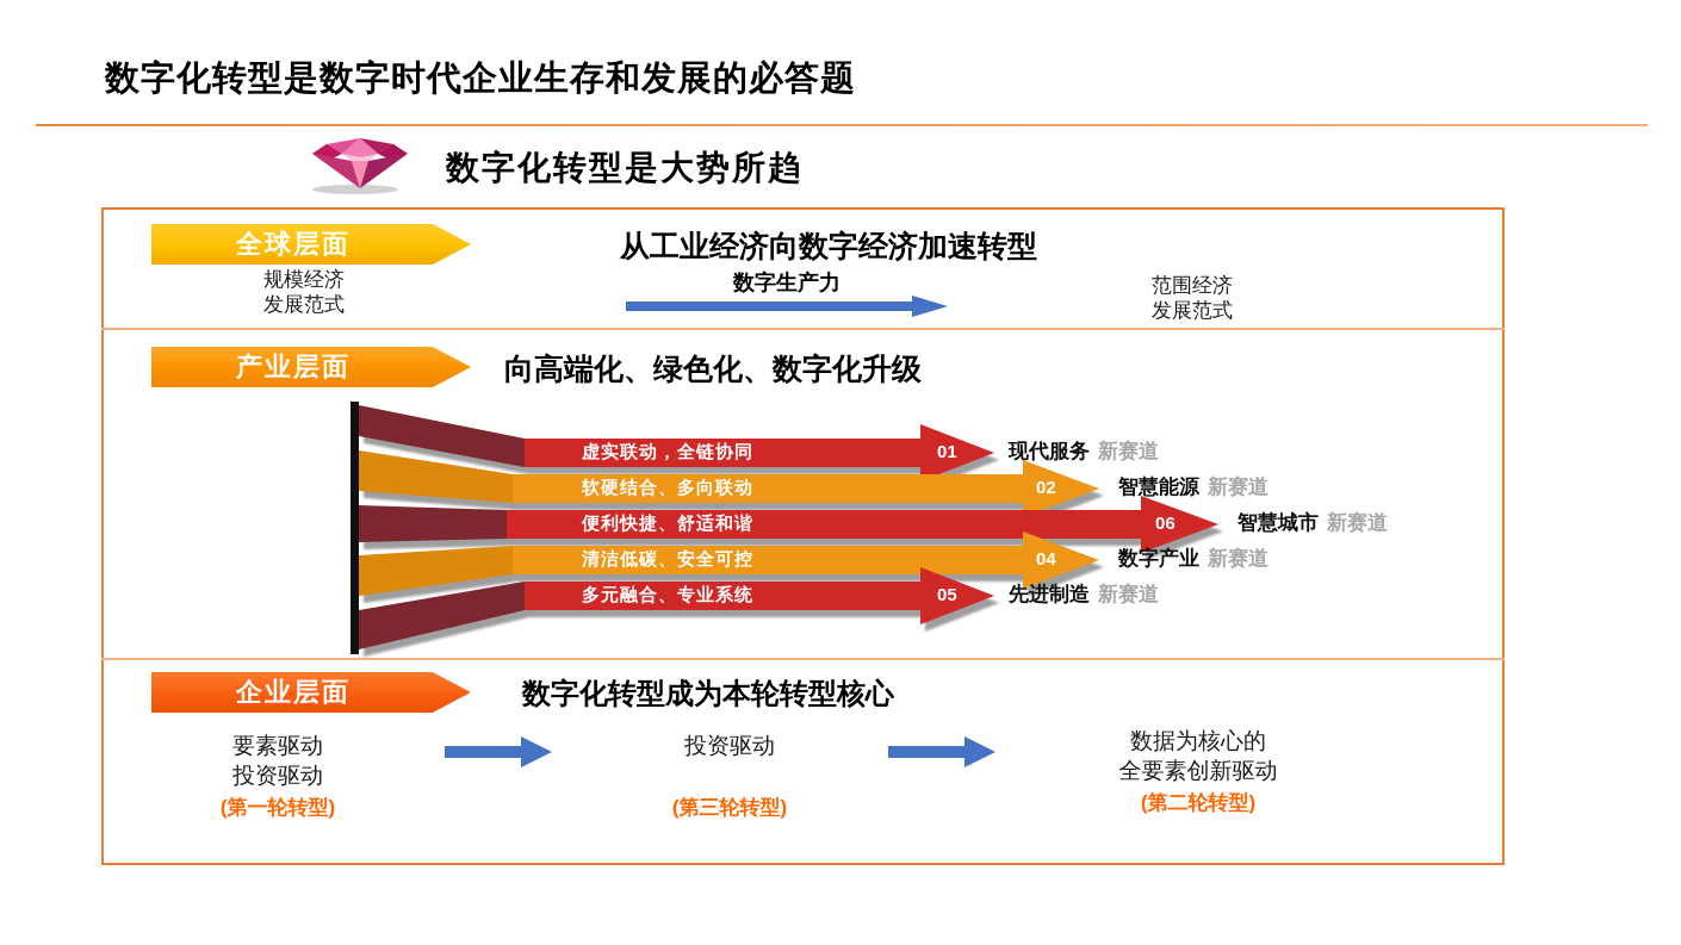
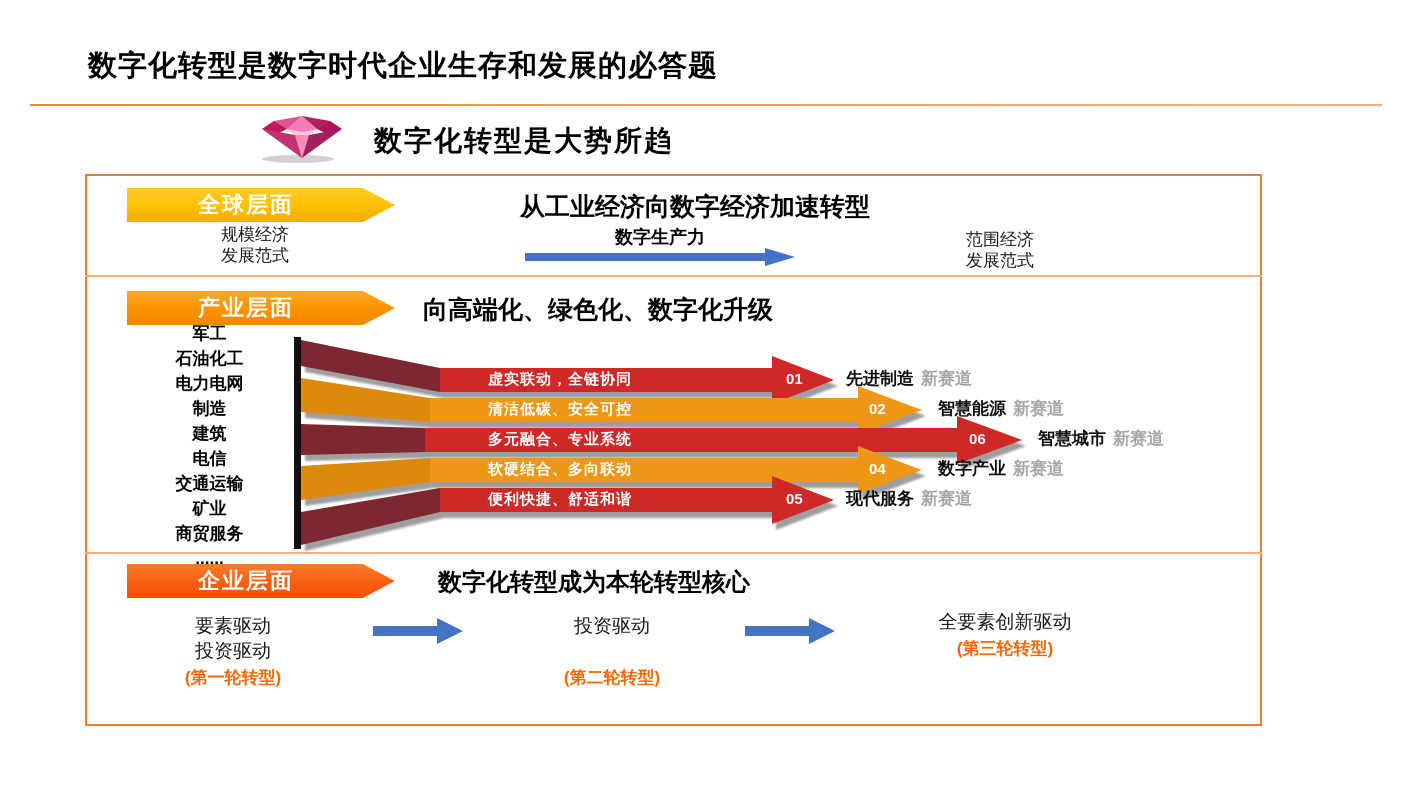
  数字化转型是数字时代企业生存和发展的必答题
  数字化转型是大势所趋
  全球层面
  从工业经济向数字经济加速转型
  规模经济
  发展范式
  数字生产力
  范围经济
  发展范式
  产业层面
  向高端化、绿色化、数字化升级
+ 军工
+ 石油化工
+ 电力电网
+ 制造
+ 建筑
+ 电信
+ 交通运输
+ 矿业
+ 商贸服务
+ ......
  虚实联动，全链协同
- 软硬结合、多向联动
+ 清洁低碳、安全可控
- 便利快捷、舒适和谐
+ 多元融合、专业系统
- 清洁低碳、安全可控
+ 软硬结合、多向联动
- 多元融合、专业系统
+ 便利快捷、舒适和谐
  01
  02
  06
  04
  05
- 现代服务 新赛道
+ 先进制造 新赛道
  智慧能源 新赛道
  智慧城市 新赛道
  数字产业 新赛道
- 先进制造 新赛道
+ 现代服务 新赛道
  企业层面
  数字化转型成为本轮转型核心
  要素驱动
  投资驱动
  (第一轮转型)
  投资驱动
- (第三轮转型)
+ (第二轮转型)
- 数据为核心的
  全要素创新驱动
- (第二轮转型)
+ (第三轮转型)
